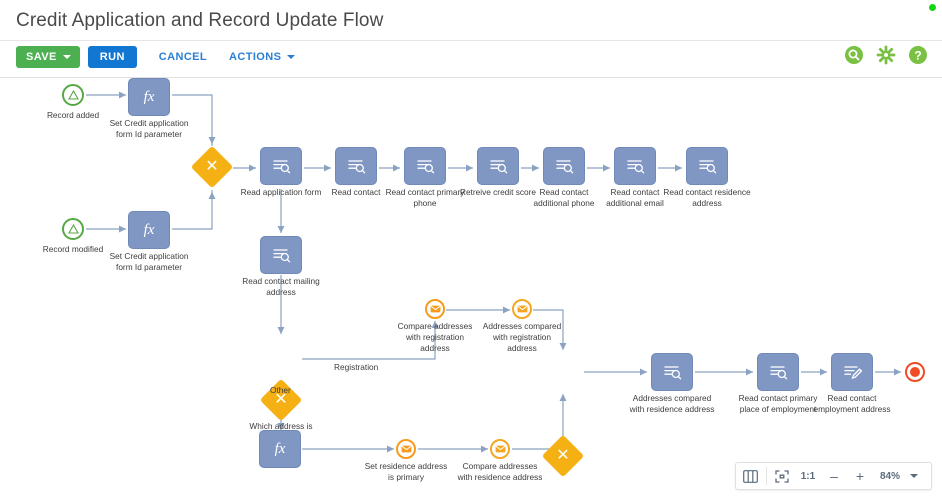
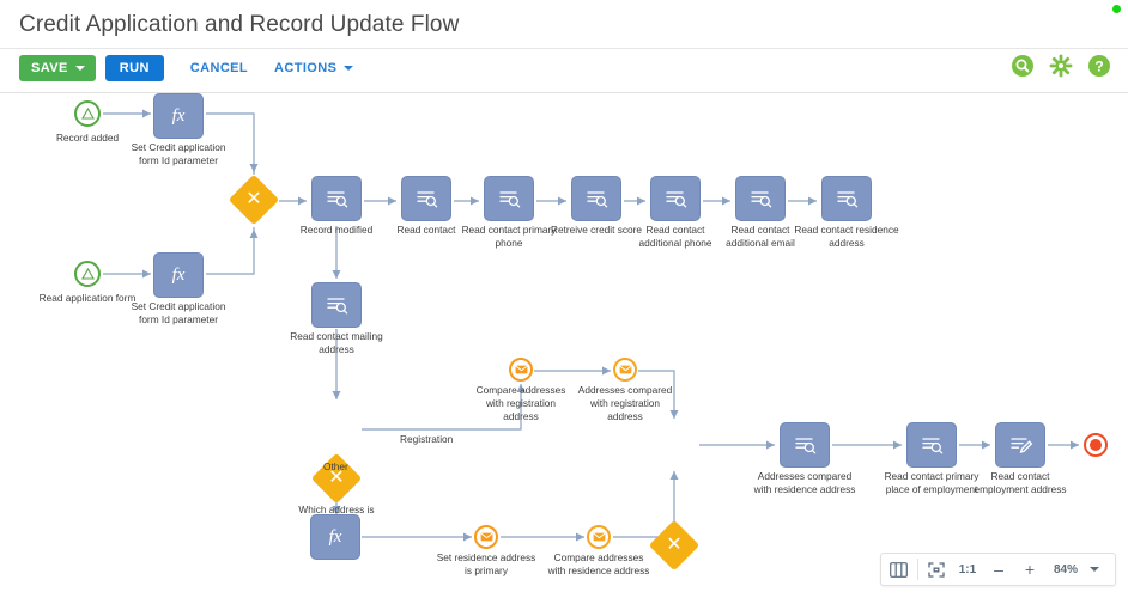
  Credit Application and Record Update Flow
  SAVE
  RUN
  CANCEL
  ACTIONS
  ?
  Record added
  fx
  Set Credit application
  form Id parameter
- Record modified
+ Read application form
  fx
  Set Credit application
  form Id parameter
  ✕
- Read application form
+ Record modified
  Read contact
  Read contact primary
  phone
  Retreive credit score
  Read contact
  additional phone
  Read contact
  additional email
  Read contact residence
  address
  Read contact mailing
  address
  ✕
  Which address is
  Registration
  Other
  Compare addresses
  with registration
  address
  Addresses compared
  with registration
  address
  ✕
  fx
  Set residence address
  is primary
  Compare addresses
  with residence address
  Addresses compared
  with residence address
  Read contact primary
  place of employment
  Read contact
  employment address
  1:1
  –
  +
  84%
